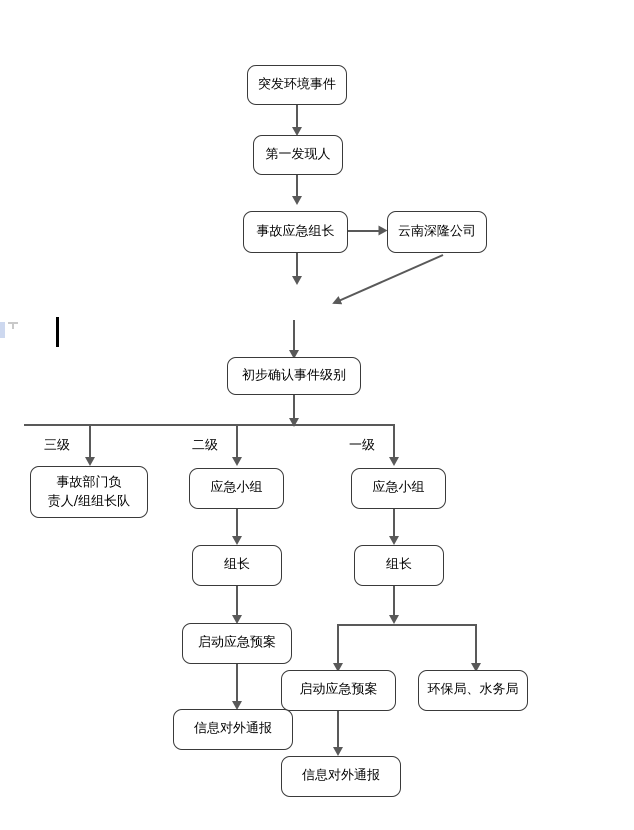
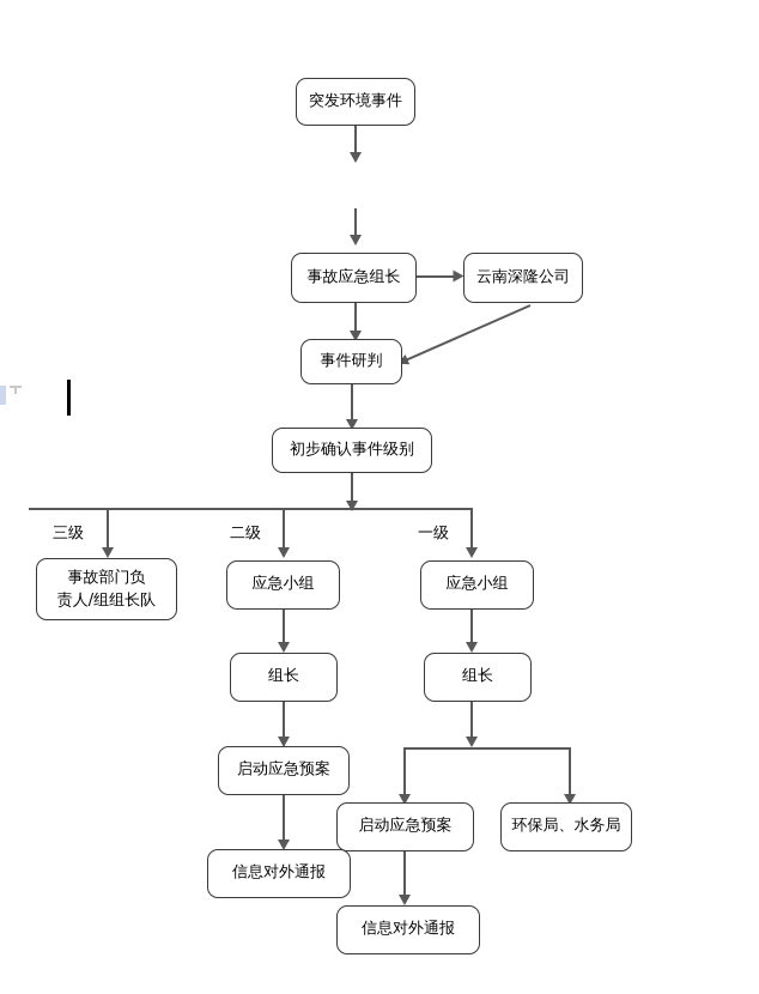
  三级
  二级
  一级
  突发环境事件
- 第一发现人
  事故应急组长
  云南深隆公司
+ 事件研判
  初步确认事件级别
  事故部门负
  责人/组组长队
  应急小组
  应急小组
  组长
  组长
  启动应急预案
  启动应急预案
  环保局、水务局
  信息对外通报
  信息对外通报
